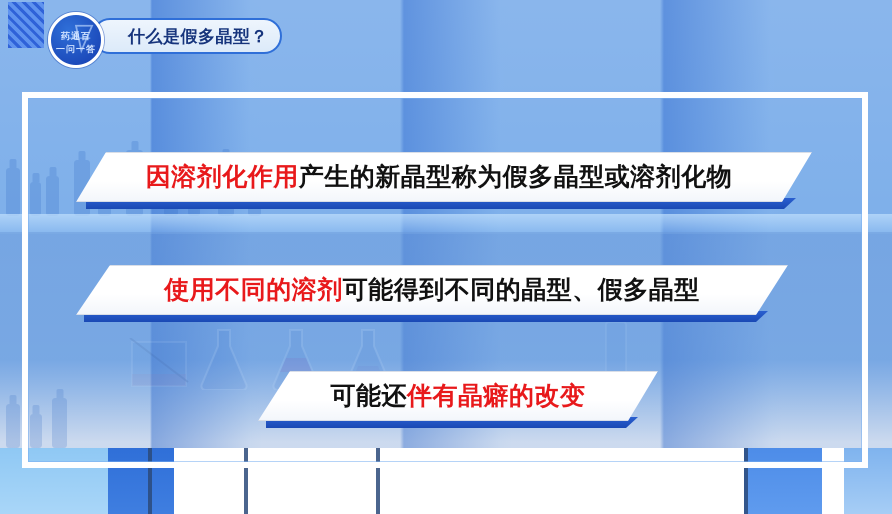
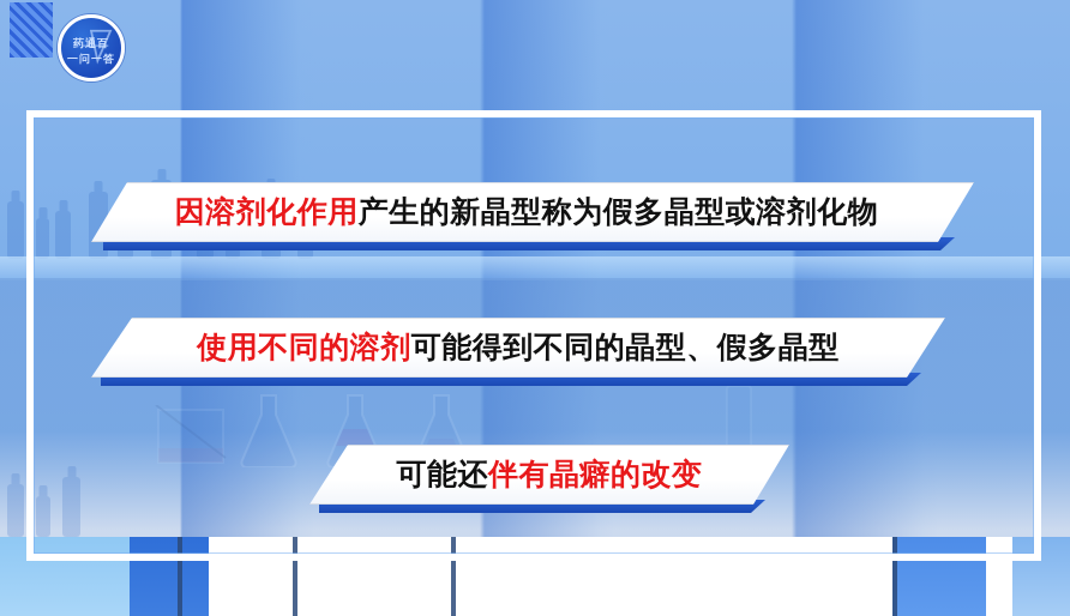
- 什么是假多晶型？
  药通百
  一问一答
  因溶剂化作用产生的新晶型称为假多晶型或溶剂化物
  使用不同的溶剂可能得到不同的晶型、假多晶型
  可能还伴有晶癖的改变
